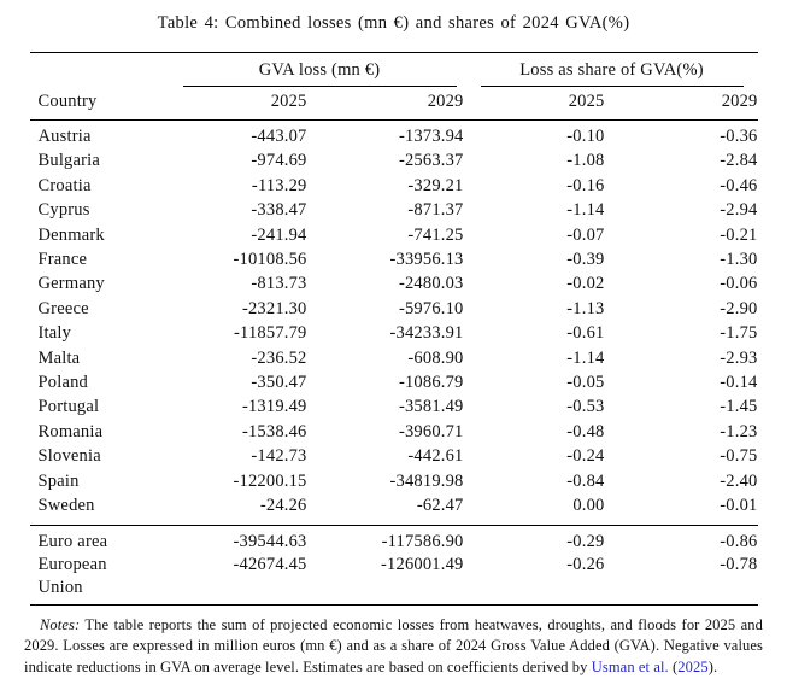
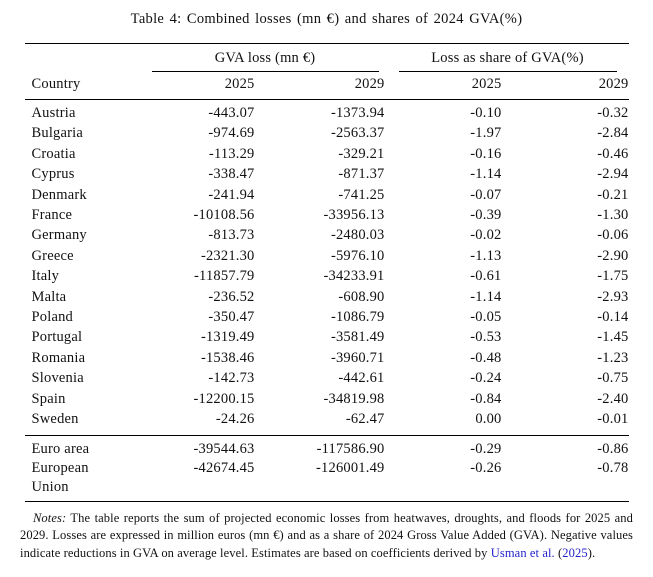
  Table 4: Combined losses (mn €) and shares of 2024 GVA(%)
  	GVA loss (mn €)	Loss as share of GVA(%)
  Country	2025	2029	2025	2029
- Austria	-443.07	-1373.94	-0.10	-0.36
+ Austria	-443.07	-1373.94	-0.10	-0.32
- Bulgaria	-974.69	-2563.37	-1.08	-2.84
+ Bulgaria	-974.69	-2563.37	-1.97	-2.84
  Croatia	-113.29	-329.21	-0.16	-0.46
  Cyprus	-338.47	-871.37	-1.14	-2.94
  Denmark	-241.94	-741.25	-0.07	-0.21
  France	-10108.56	-33956.13	-0.39	-1.30
  Germany	-813.73	-2480.03	-0.02	-0.06
  Greece	-2321.30	-5976.10	-1.13	-2.90
  Italy	-11857.79	-34233.91	-0.61	-1.75
  Malta	-236.52	-608.90	-1.14	-2.93
  Poland	-350.47	-1086.79	-0.05	-0.14
  Portugal	-1319.49	-3581.49	-0.53	-1.45
  Romania	-1538.46	-3960.71	-0.48	-1.23
  Slovenia	-142.73	-442.61	-0.24	-0.75
  Spain	-12200.15	-34819.98	-0.84	-2.40
  Sweden	-24.26	-62.47	0.00	-0.01
  Euro area	-39544.63	-117586.90	-0.29	-0.86
  European Union	-42674.45	-126001.49	-0.26	-0.78
  Notes: The table reports the sum of projected economic losses from heatwaves, droughts, and floods for 2025 and 2029. Losses are expressed in million euros (mn €) and as a share of 2024 Gross Value Added (GVA). Negative values indicate reductions in GVA on average level. Estimates are based on coefficients derived by Usman et al. (2025).
